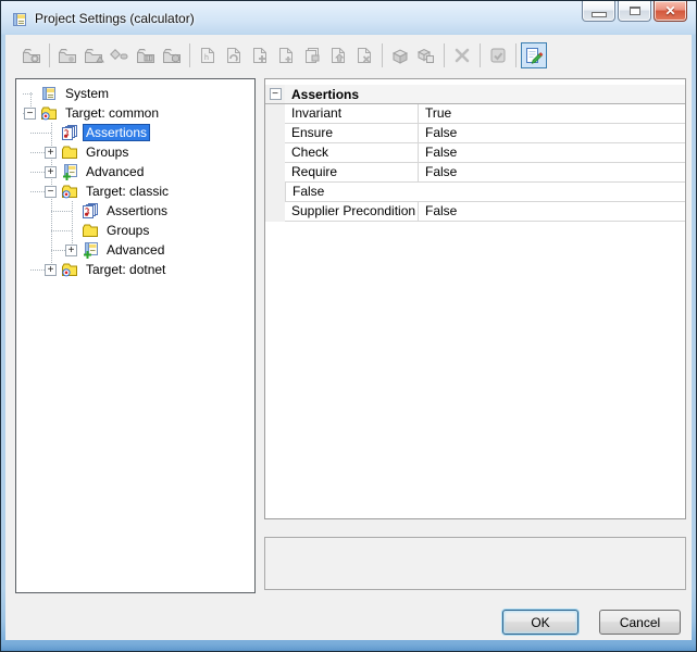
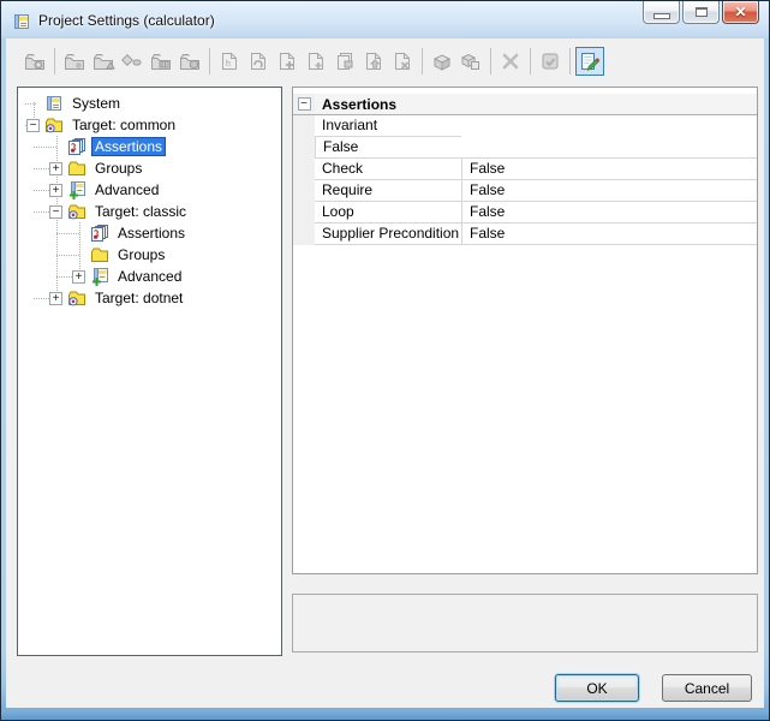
  Project Settings (calculator)
  ✕
  System
  −
  Target: common
  Assertions
  +
  Groups
  +
  Advanced
  −
  Target: classic
  Assertions
  Groups
  +
  Advanced
  +
  Target: dotnet
  −
  Assertions
  Invariant
- True
- Ensure
  False
  Check
  False
  Require
  False
+ Loop
  False
  Supplier Precondition
  False
  OK
  Cancel
